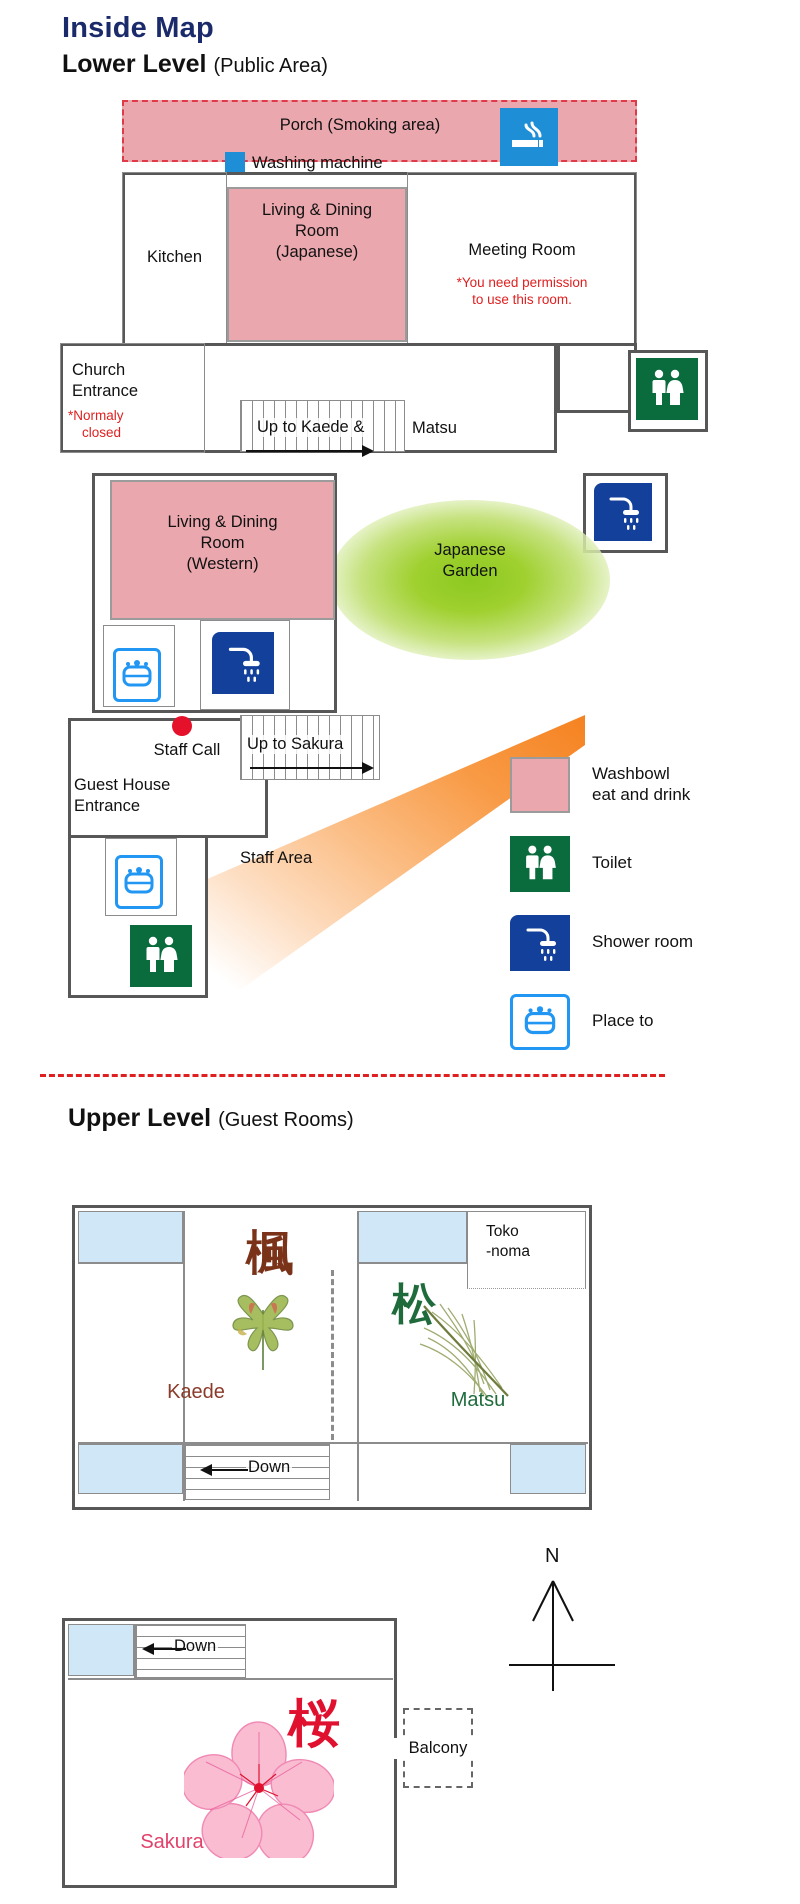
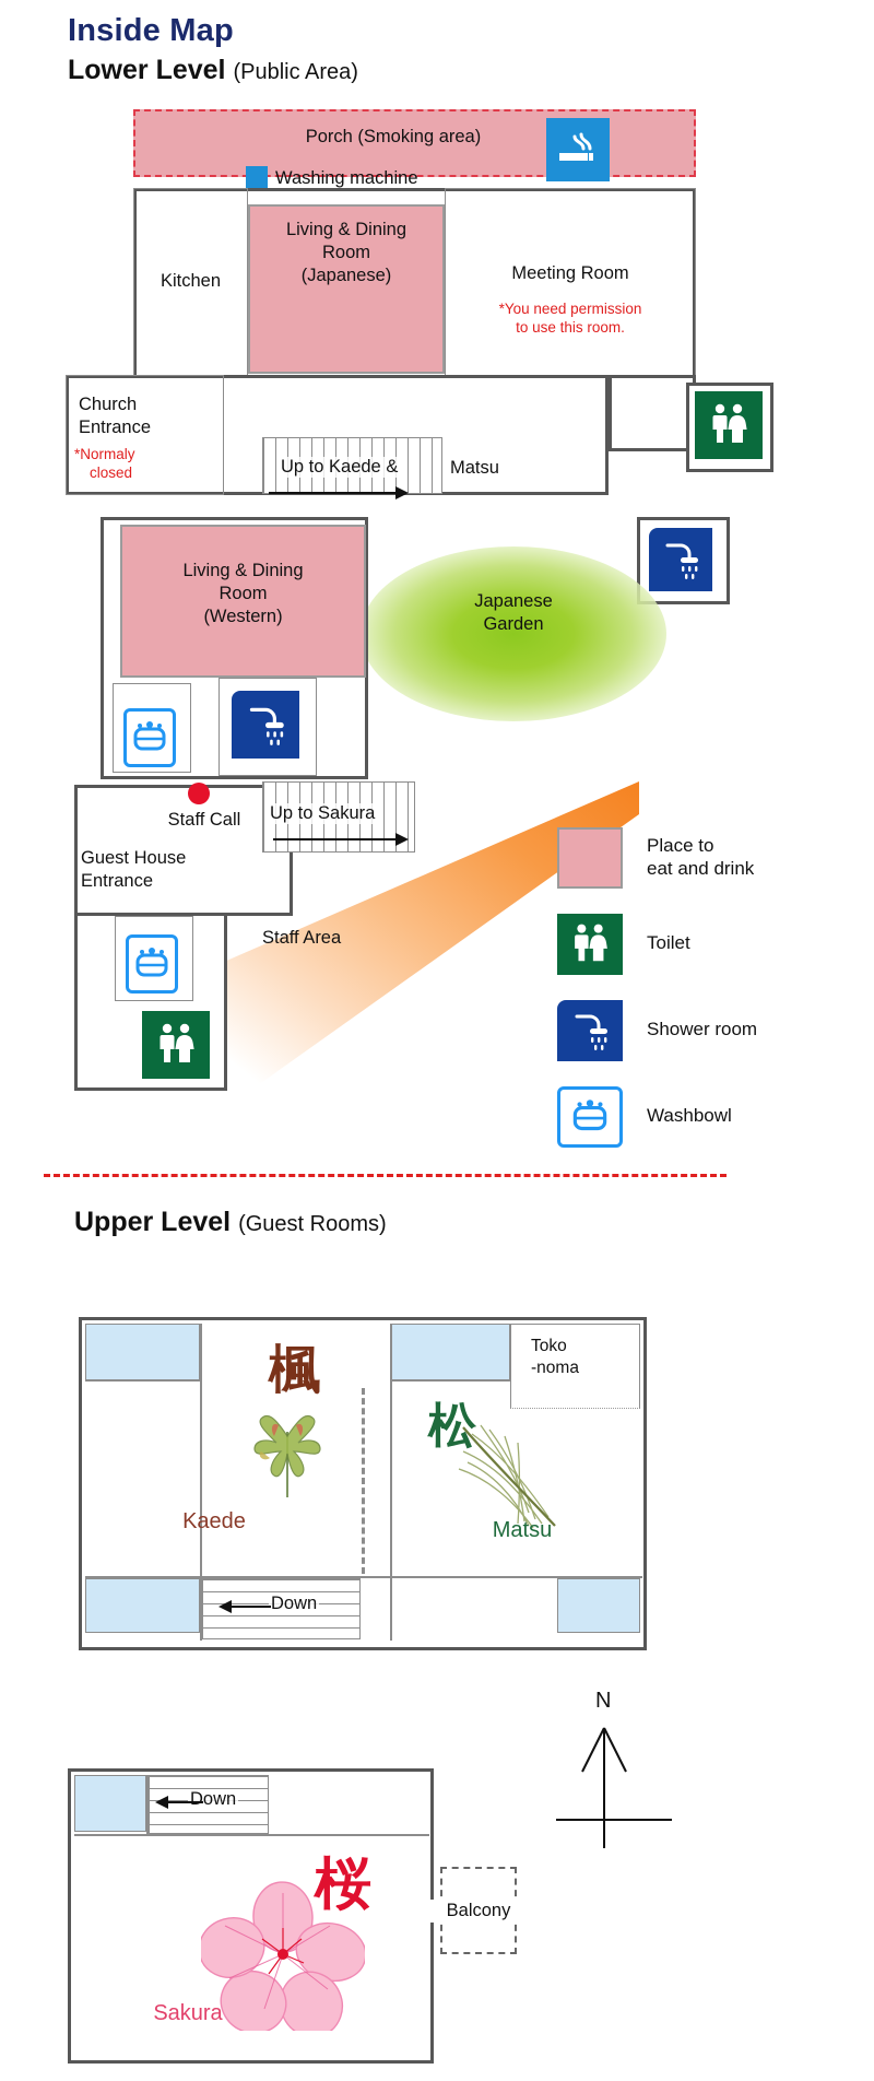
  Inside Map
  Lower Level (Public Area)
  Porch (Smoking area)
  Washing machine
  Kitchen
  Living & Dining
  Room
  (Japanese)
  Meeting Room
  *You need permission
  to use this room.
  Church
  Entrance
  *Normaly
  closed
  Up to Kaede &
  Matsu
  Japanese
  Garden
  Living & Dining
  Room
  (Western)
  Staff Area
  Guest House
  Entrance
  Staff Call
  Up to Sakura
- Washbowl
+ Place to
  eat and drink
  Toilet
  Shower room
- Place to
+ Washbowl
  Upper Level (Guest Rooms)
  Toko
  -noma
  楓
  Kaede
  松
  Matsu
  Down
  Down
  桜
  Sakura
  Balcony
  N
